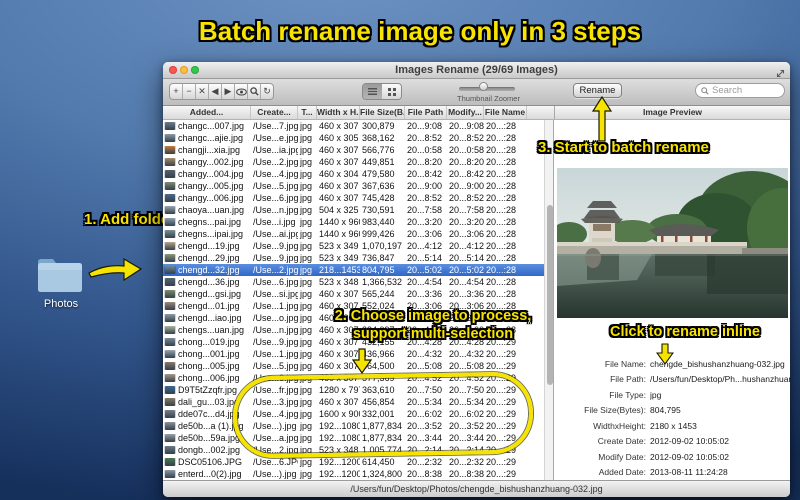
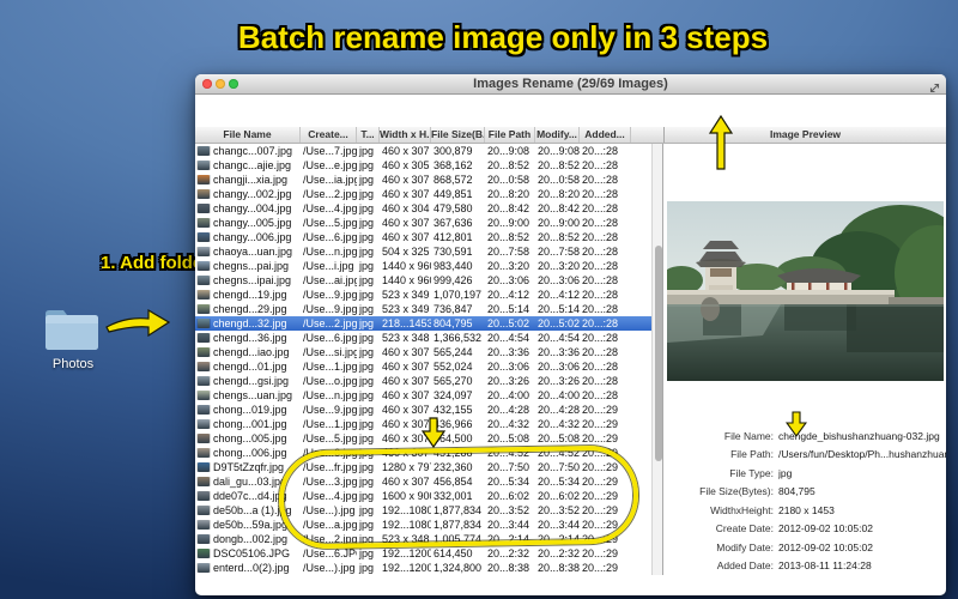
  Batch rename image only in 3 steps
  Photos
  Images Rename (29/69 Images)
- +
- −
- ✕
- ◀
- ▶
- ↻
- Thumbnail Zoomer
- Rename
- Search
- Added...
+ File Name
  Create...
  T...
  Width x H..
  File Size(B.
  File Path
  Modify...
- File Name
+ Added...
  Image Preview
  changc...007.jpg
  /Use...7.jpg
  jpg
  460 x 307
  300,879
  20...9:08
  20...9:08
  20...:28
  changc...ajie.jpg
  /Use...e.jpg
  jpg
  460 x 305
  368,162
  20...8:52
  20...8:52
  20...:28
  changji...xia.jpg
  /Use...ia.jp
  jpg
  460 x 307
- 566,776
+ 868,572
  20...0:58
  20...0:58
  20...:28
  changy...002.jpg
  /Use...2.jpg
  jpg
  460 x 307
  449,851
  20...8:20
  20...8:20
  20...:28
  changy...004.jpg
  /Use...4.jpg
  jpg
  460 x 304
  479,580
  20...8:42
  20...8:42
  20...:28
  changy...005.jpg
  /Use...5.jpg
  jpg
  460 x 307
  367,636
  20...9:00
  20...9:00
  20...:28
  changy...006.jpg
  /Use...6.jpg
  jpg
  460 x 307
- 745,428
+ 412,801
  20...8:52
  20...8:52
  20...:28
  chaoya...uan.jpg
  /Use...n.jpg
  jpg
  504 x 325
  730,591
  20...7:58
  20...7:58
  20...:28
  chegns...pai.jpg
  /Use...i.jpg
  jpg
  1440 x 96
  983,440
  20...3:20
  20...3:20
  20...:28
  chegns...ipai.jpg
  /Use...ai.jp
  jpg
  1440 x 96
  999,426
  20...3:06
  20...3:06
  20...:28
  chengd...19.jpg
  /Use...9.jpg
  jpg
  523 x 349
  1,070,197
  20...4:12
  20...4:12
  20...:28
  chengd...29.jpg
  /Use...9.jpg
  jpg
  523 x 349
  736,847
  20...5:14
  20...5:14
  20...:28
  chengd...32.jpg
  /Use...2.jpg
  jpg
  218...1453
  804,795
  20...5:02
  20...5:02
  20...:28
  chengd...36.jpg
  /Use...6.jpg
  jpg
  523 x 348
  1,366,532
  20...4:54
  20...4:54
  20...:28
- chengd...gsi.jpg
+ chengd...iao.jpg
  /Use...si.jpg
  jpg
  460 x 307
  565,244
  20...3:36
  20...3:36
  20...:28
  chengd...01.jpg
  /Use...1.jpg
  jpg
  460 x 307
  552,024
  20...3:06
  20...3:06
  20...:28
- chengd...iao.jpg
+ chengd...gsi.jpg
  /Use...o.jpg
  jpg
  460 x 307
  565,270
  20...3:26
  20...3:26
  20...:28
  chengs...uan.jpg
  /Use...n.jpg
  jpg
  460 x 307
  324,097
  20...4:00
  20...4:00
  20...:28
  chong...019.jpg
  /Use...9.jpg
  jpg
  460 x 307
  432,155
  20...4:28
  20...4:28
  20...:29
  chong...001.jpg
  /Use...1.jpg
  jpg
  460 x 307
  36,966
  20...4:32
  20...4:32
  20...:29
  chong...005.jpg
  /Use...5.jpg
  jpg
  460 x 307
  64,500
  20...5:08
  20...5:08
  20...:29
  chong...006.jpg
  /Use...6.jpg
  jpg
  460 x 307
- 577,369
+ 451,288
  20...4:52
  20...4:52
  20...:29
  D9T5tZzqfr.jpg
  /Use...fr.jpg
  jpg
  1280 x 79
- 363,610
+ 232,360
  20...7:50
  20...7:50
  20...:29
  dali_gu...03.jpg
  /Use...3.jpg
  jpg
  460 x 307
  456,854
  20...5:34
  20...5:34
  20...:29
  dde07c...d4.jpg
  /Use...4.jpg
  jpg
  1600 x 90
  332,001
  20...6:02
  20...6:02
  20...:29
  de50b...a (1).jpg
  /Use...).jpg
  jpg
  192...1080
  1,877,834
  20...3:52
  20...3:52
  20...:29
  de50b...59a.jpg
  /Use...a.jpg
  jpg
  192...1080
  1,877,834
  20...3:44
  20...3:44
  20...:29
  dongb...002.jpg
  /Use...2.jpg
  jpg
  523 x 348
  1,005,774
  20...2:14
  20...2:14
  20...:29
  DSC05106.JPG
  /Use...6.JP
  jpg
  192...1200
  614,450
  20...2:32
  20...2:32
  20...:29
  enterd...0(2).jpg
  /Use...).jpg
  jpg
  192...1200
  1,324,800
  20...8:38
  20...8:38
  20...:29
  File Name:
  chengde_bishushanzhuang-032.jpg
  File Path:
  /Users/fun/Desktop/Ph...hushanzhuan
  File Type:
  jpg
  File Size(Bytes):
  804,795
  WidthxHeight:
  2180 x 1453
  Create Date:
  2012-09-02 10:05:02
  Modify Date:
  2012-09-02 10:05:02
  Added Date:
  2013-08-11 11:24:28
- /Users/fun/Desktop/Photos/chengde_bishushanzhuang-032.jpg
- 3. Start to batch rename
- 2. Choose image to process,
- support multi-selection
- Click to rename inline
